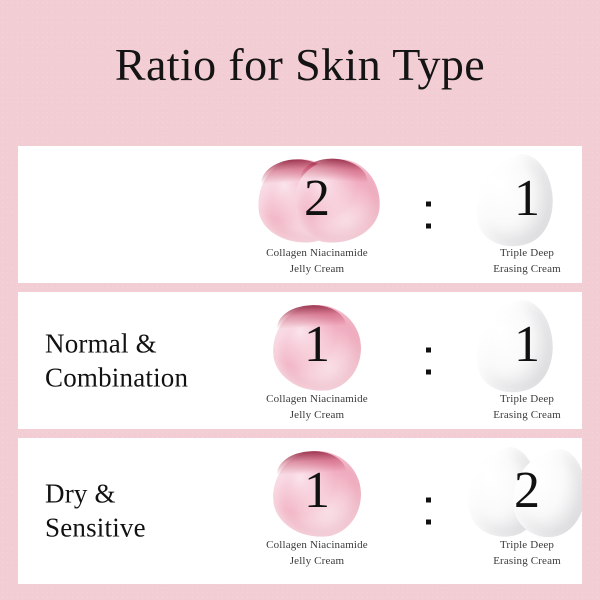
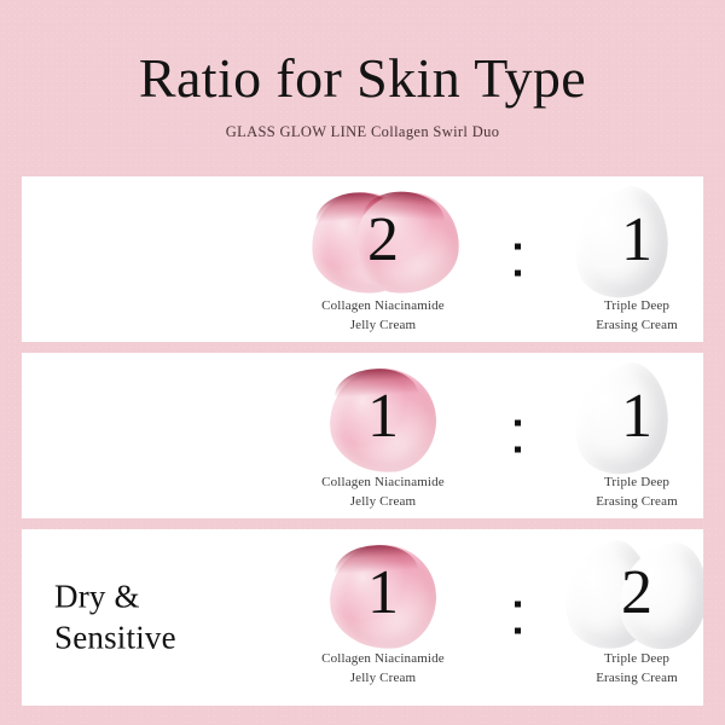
  Ratio for Skin Type
+ GLASS GLOW LINE Collagen Swirl Duo
  2
  Collagen Niacinamide
  Jelly Cream
  1
  Triple Deep
  Erasing Cream
- Normal &
- Combination
  1
  Collagen Niacinamide
  Jelly Cream
  1
  Triple Deep
  Erasing Cream
  Dry &
  Sensitive
  1
  Collagen Niacinamide
  Jelly Cream
  2
  Triple Deep
  Erasing Cream
